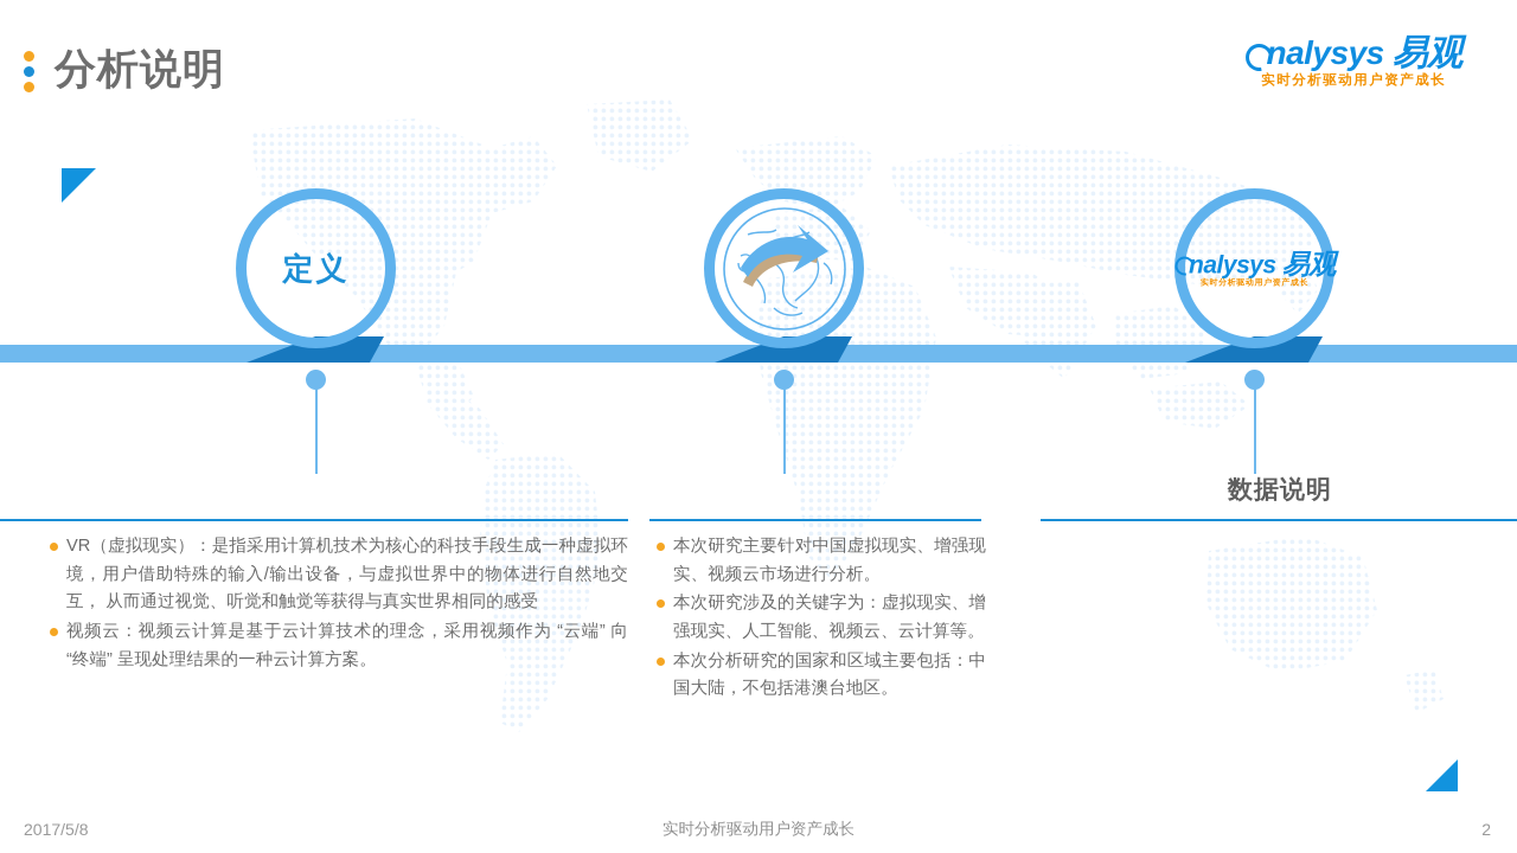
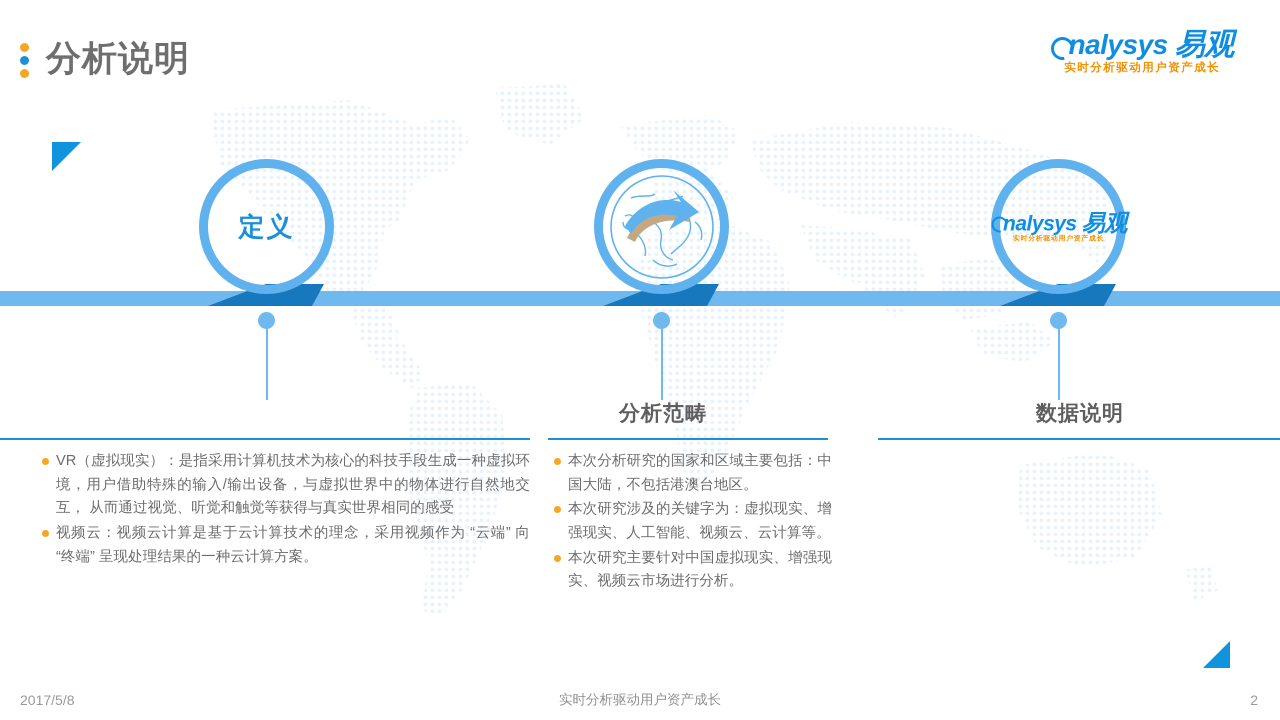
  分析说明
  nalysys 易观
  实时分析驱动用户资产成长
  定义
  nalysys 易观
+ 分析范畴
  数据说明
  VR（虚拟现实）：是指采用计算机技术为核心的科技手段生成一种虚拟环境，用户借助特殊的输入/输出设备，与虚拟世界中的物体进行自然地交互， 从而通过视觉、听觉和触觉等获得与真实世界相同的感受
  视频云：视频云计算是基于云计算技术的理念，采用视频作为 “云端” 向 “终端” 呈现处理结果的一种云计算方案。
- 本次研究主要针对中国虚拟现实、增强现实、视频云市场进行分析。
+ 本次分析研究的国家和区域主要包括：中国大陆，不包括港澳台地区。
  本次研究涉及的关键字为：虚拟现实、增强现实、人工智能、视频云、云计算等。
- 本次分析研究的国家和区域主要包括：中国大陆，不包括港澳台地区。
+ 本次研究主要针对中国虚拟现实、增强现实、视频云市场进行分析。
  2017/5/8
  实时分析驱动用户资产成长
  2
